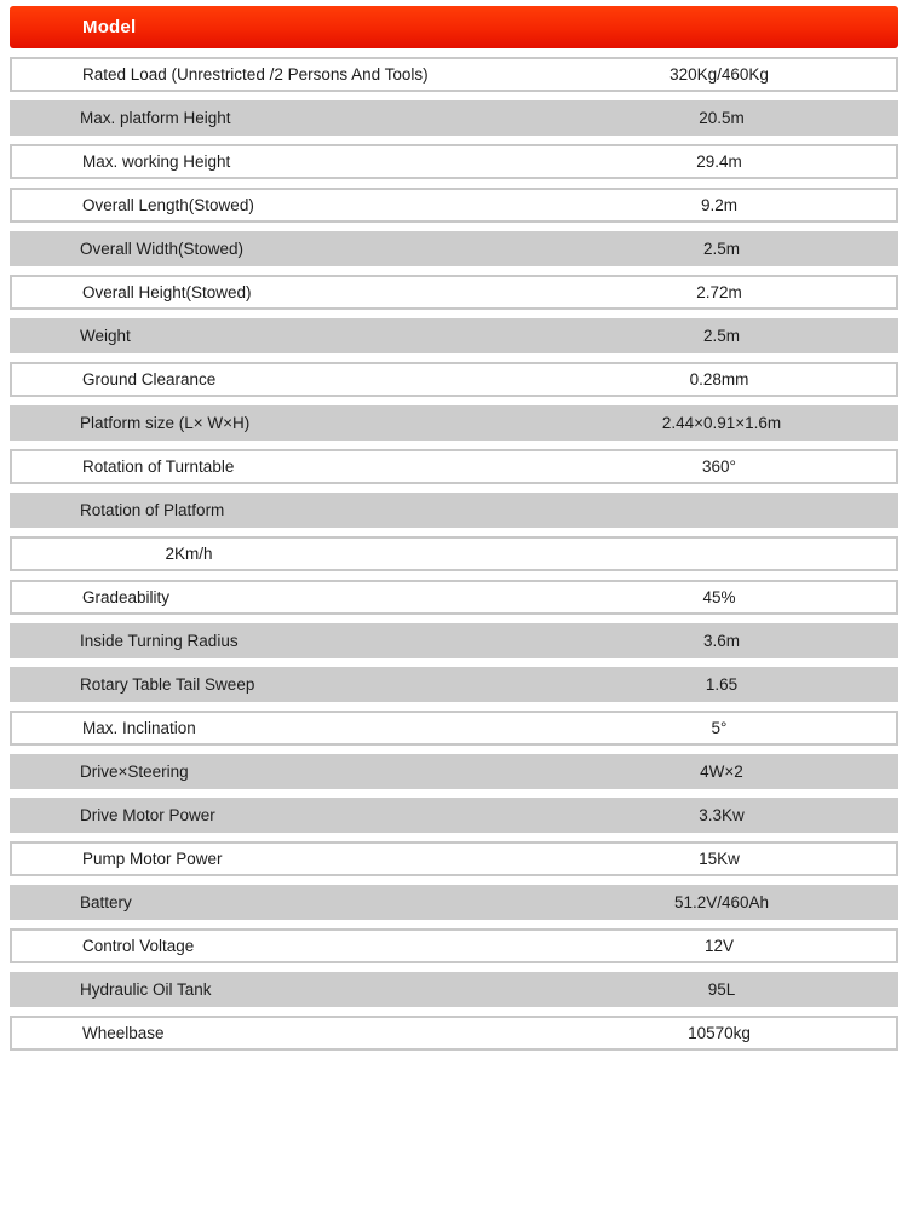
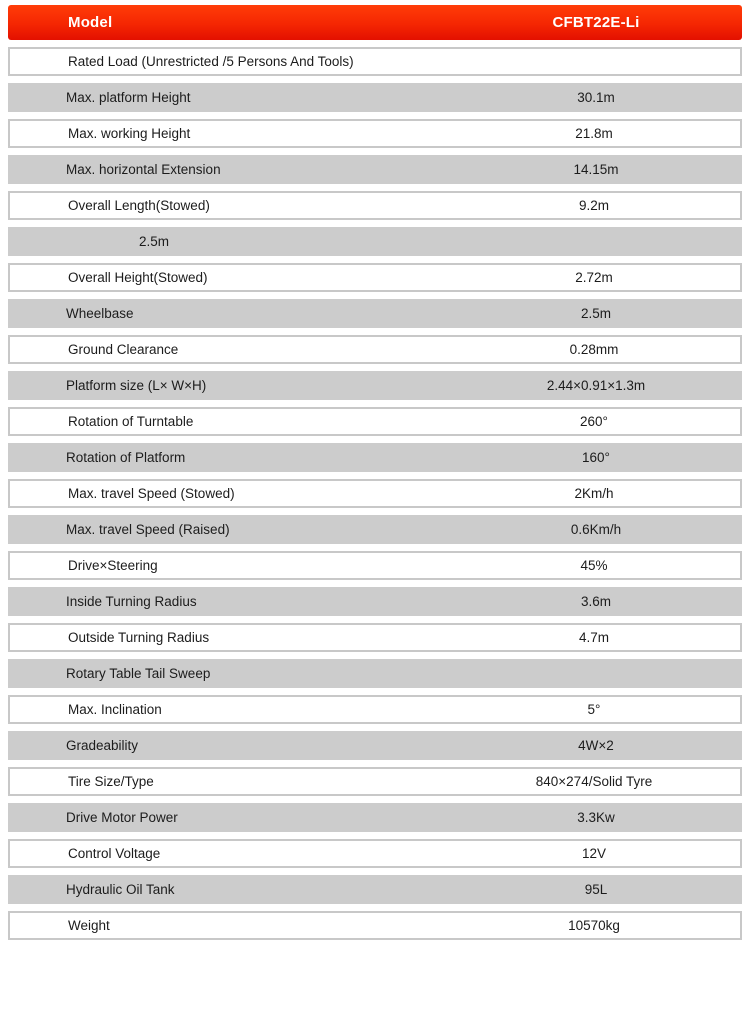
  Model
+ CFBT22E-Li
- Rated Load (Unrestricted /2 Persons And Tools)
+ Rated Load (Unrestricted /5 Persons And Tools)
- 320Kg/460Kg
  Max. platform Height
- 20.5m
+ 30.1m
  Max. working Height
- 29.4m
+ 21.8m
+ Max. horizontal Extension
+ 14.15m
  Overall Length(Stowed)
  9.2m
- Overall Width(Stowed)
  2.5m
  Overall Height(Stowed)
  2.72m
- Weight
+ Wheelbase
  2.5m
  Ground Clearance
  0.28mm
  Platform size (L× W×H)
- 2.44×0.91×1.6m
+ 2.44×0.91×1.3m
  Rotation of Turntable
- 360°
+ 260°
  Rotation of Platform
+ 160°
+ Max. travel Speed (Stowed)
  2Km/h
+ Max. travel Speed (Raised)
+ 0.6Km/h
- Gradeability
+ Drive×Steering
  45%
  Inside Turning Radius
  3.6m
+ Outside Turning Radius
+ 4.7m
  Rotary Table Tail Sweep
- 1.65
  Max. Inclination
  5°
- Drive×Steering
+ Gradeability
  4W×2
+ Tire Size/Type
+ 840×274/Solid Tyre
  Drive Motor Power
  3.3Kw
- Pump Motor Power
- 15Kw
- Battery
- 51.2V/460Ah
  Control Voltage
  12V
  Hydraulic Oil Tank
  95L
- Wheelbase
+ Weight
  10570kg
